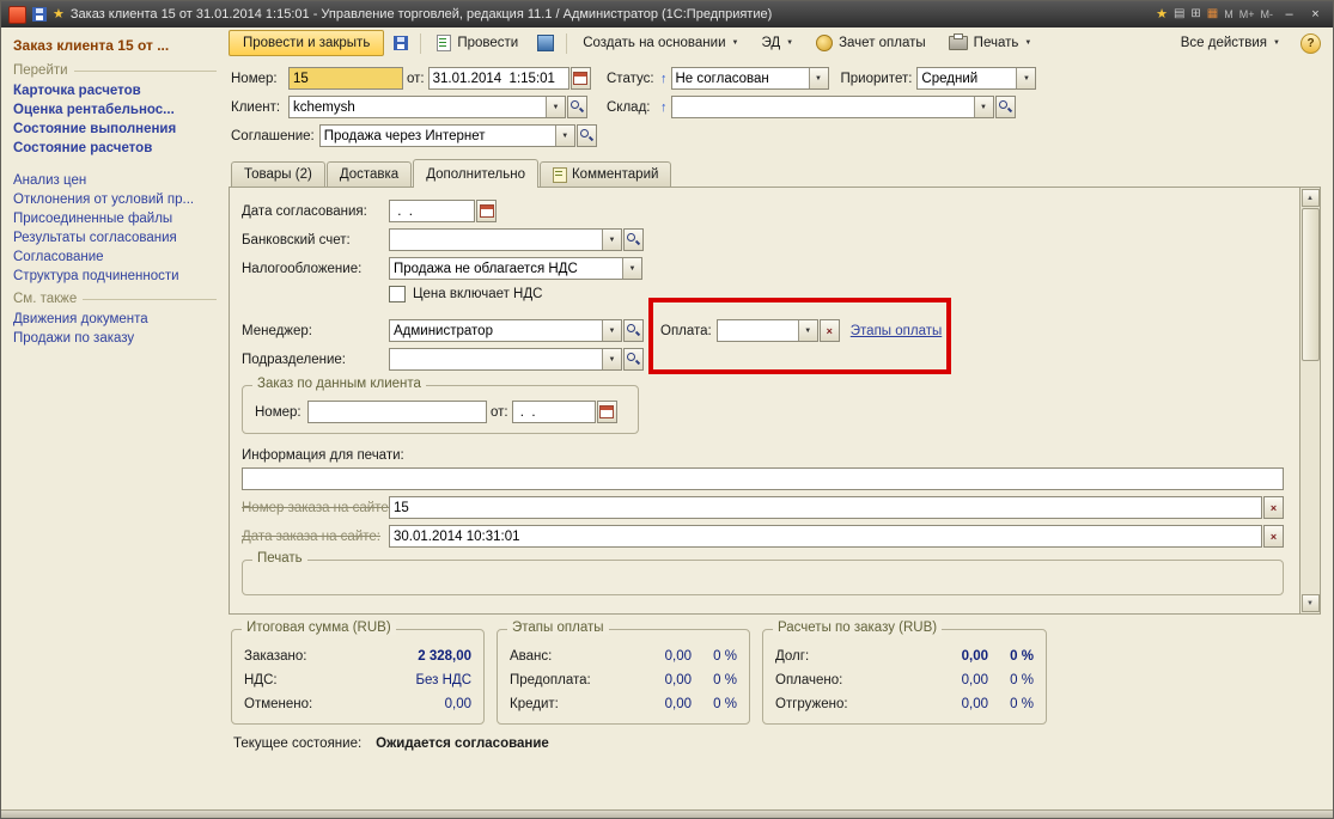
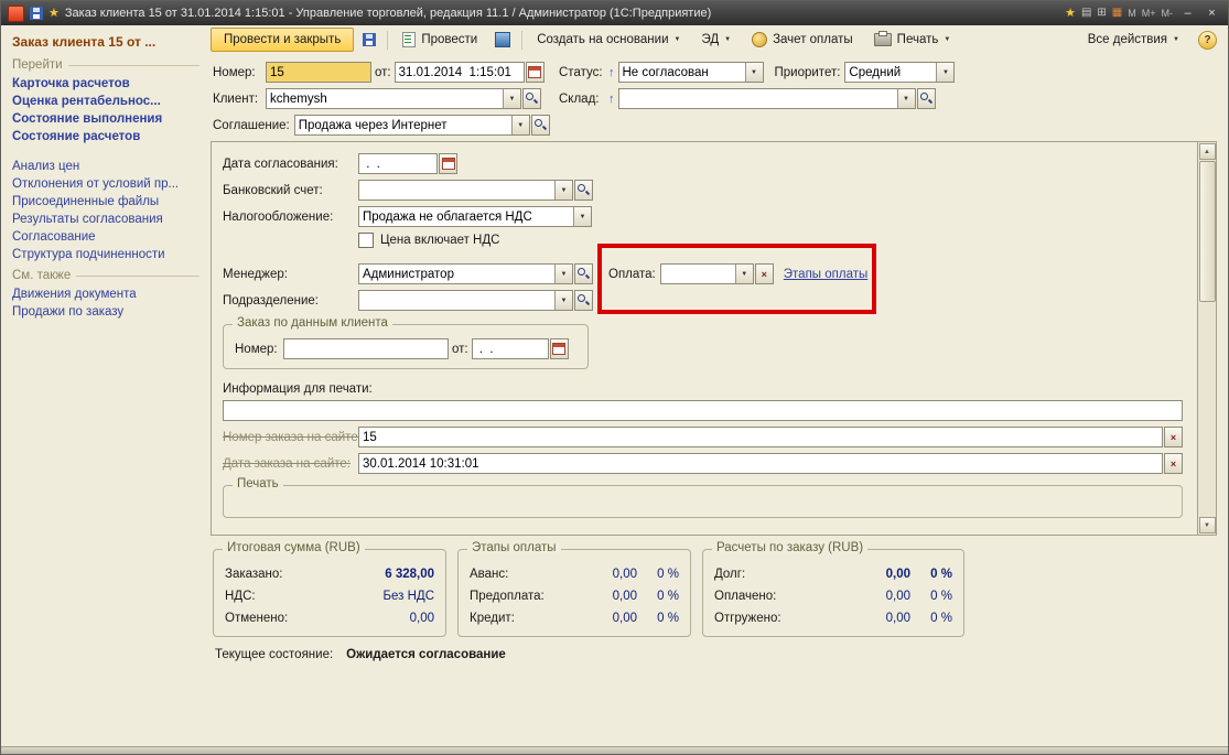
  ★
  Заказ клиента 15 от 31.01.2014 1:15:01 - Управление торговлей, редакция 11.1 / Администратор (1С:Предприятие)
  ★
  ▤
  ⊞
  ▦
  M
  M+
  M-
  –
  ×
  Заказ клиента 15 от ...
  Перейти
  Карточка расчетов
  Оценка рентабельнос...
  Состояние выполнения
  Состояние расчетов
  Анализ цен
  Отклонения от условий пр...
  Присоединенные файлы
  Результаты согласования
  Согласование
  Структура подчиненности
  См. также
  Движения документа
  Продажи по заказу
  Провести и закрыть
  Провести
  Создать на основании
  ЭД
  Зачет оплаты
  Печать
  Все действия
  ?
  Номер:
  15
  от:
  31.01.2014 1:15:01
  Статус:
  ↑
  Не согласован
  Приоритет:
  Средний
  Клиент:
  kchemysh
  Склад:
  ↑
  Соглашение:
  Продажа через Интернет
- Товары (2)
- Доставка
- Дополнительно
- Комментарий
  Дата согласования:
  . .
  Банковский счет:
  Налогообложение:
  Продажа не облагается НДС
  Цена включает НДС
  Менеджер:
  Администратор
  Оплата:
  ×
  Этапы оплаты
  Подразделение:
  Заказ по данным клиента
  Номер:
  от:
  . .
  Информация для печати:
  Номер заказа на сайте
  15
  ×
  Дата заказа на сайте:
  30.01.2014 10:31:01
  ×
  Печать
  Итоговая сумма (RUB)
  Заказано:
- 2 328,00
+ 6 328,00
  НДС:
  Без НДС
  Отменено:
  0,00
  Этапы оплаты
  Аванс:
  0,00
  0 %
  Предоплата:
  0,00
  0 %
  Кредит:
  0,00
  0 %
  Расчеты по заказу (RUB)
  Долг:
  0,00
  0 %
  Оплачено:
  0,00
  0 %
  Отгружено:
  0,00
  0 %
  Текущее состояние:
  Ожидается согласование
